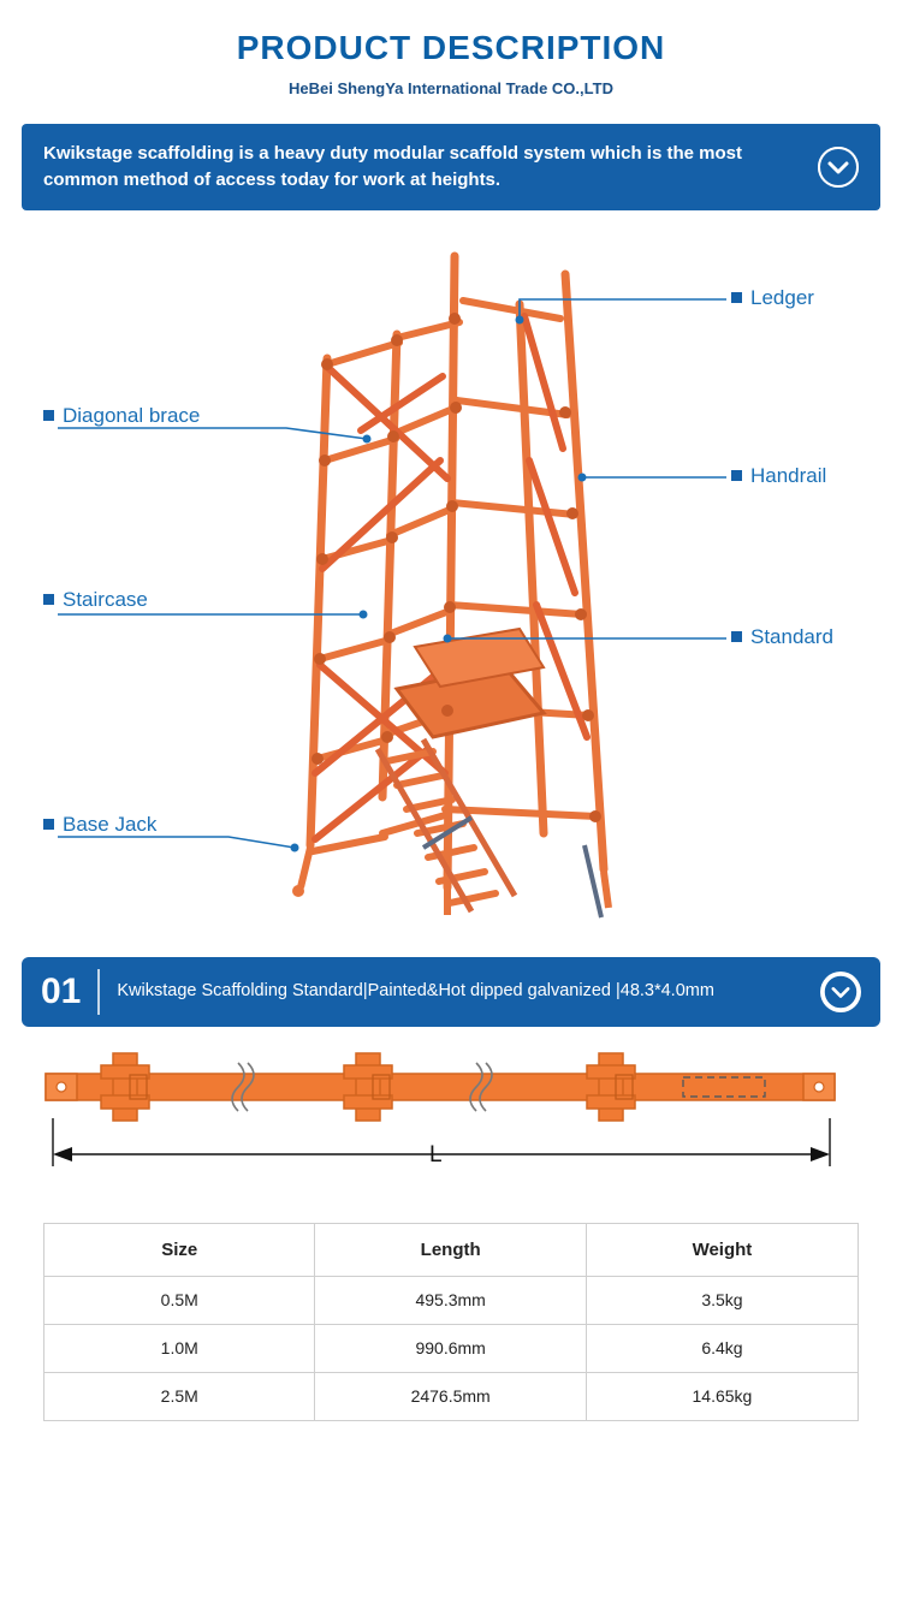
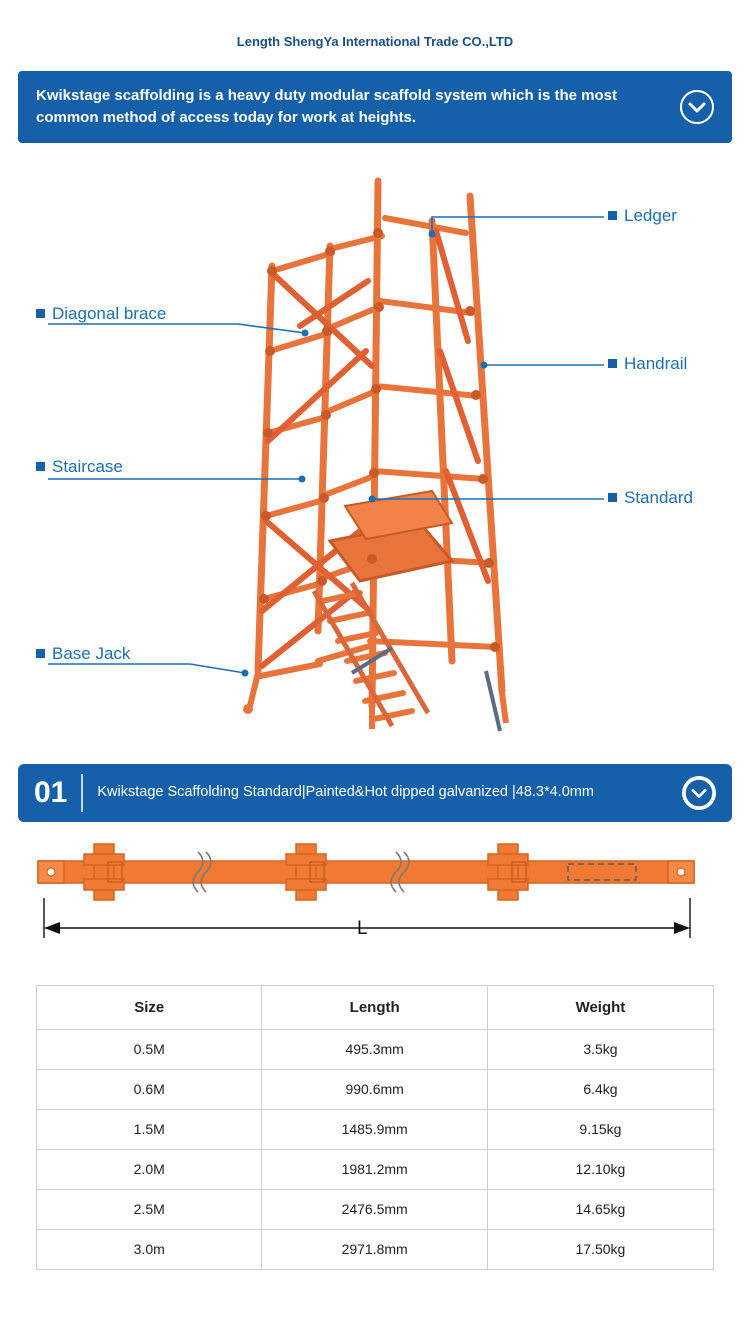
- PRODUCT DESCRIPTION
- HeBei ShengYa International Trade CO.,LTD
+ Length ShengYa International Trade CO.,LTD
  Kwikstage scaffolding is a heavy duty modular scaffold system which is the most common method of access today for work at heights.
  Ledger
  Diagonal brace
  Handrail
  Staircase
  Standard
  Base Jack
  01
  Kwikstage Scaffolding Standard|Painted&Hot dipped galvanized |48.3*4.0mm
  L
  Size	Length	Weight
  0.5M	495.3mm	3.5kg
- 1.0M	990.6mm	6.4kg
+ 0.6M	990.6mm	6.4kg
+ 1.5M	1485.9mm	9.15kg
+ 2.0M	1981.2mm	12.10kg
  2.5M	2476.5mm	14.65kg
+ 3.0m	2971.8mm	17.50kg
